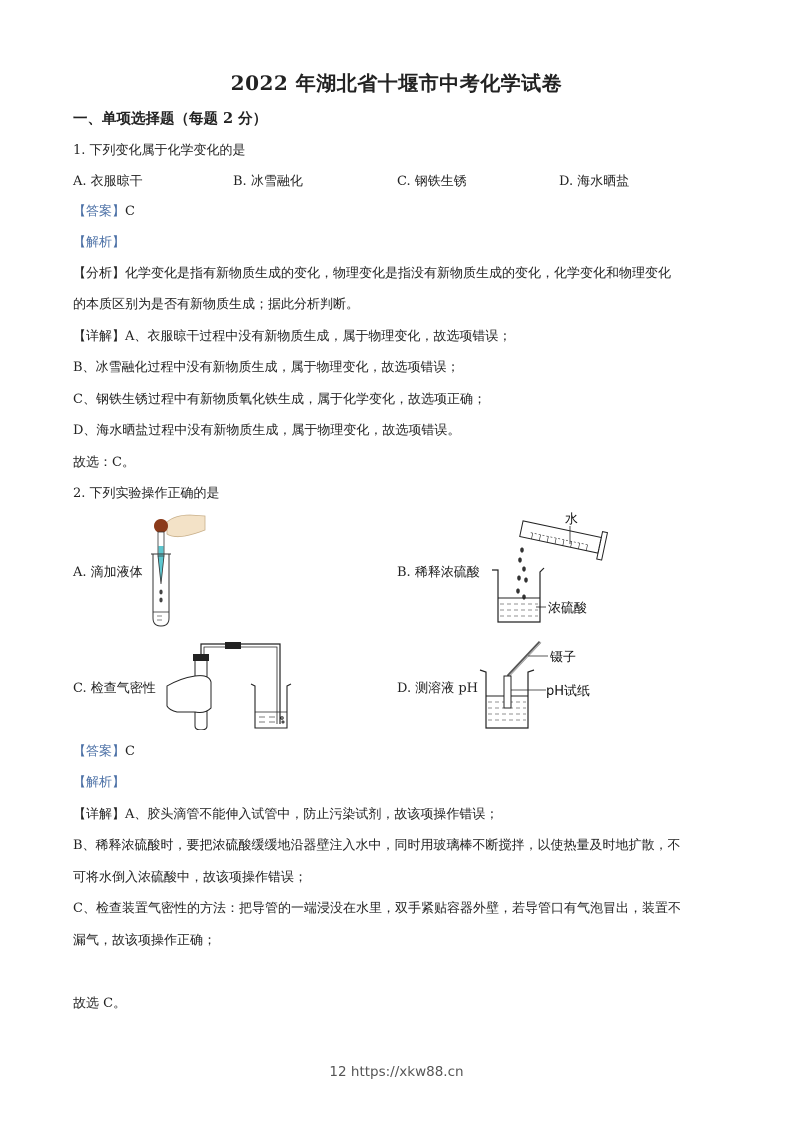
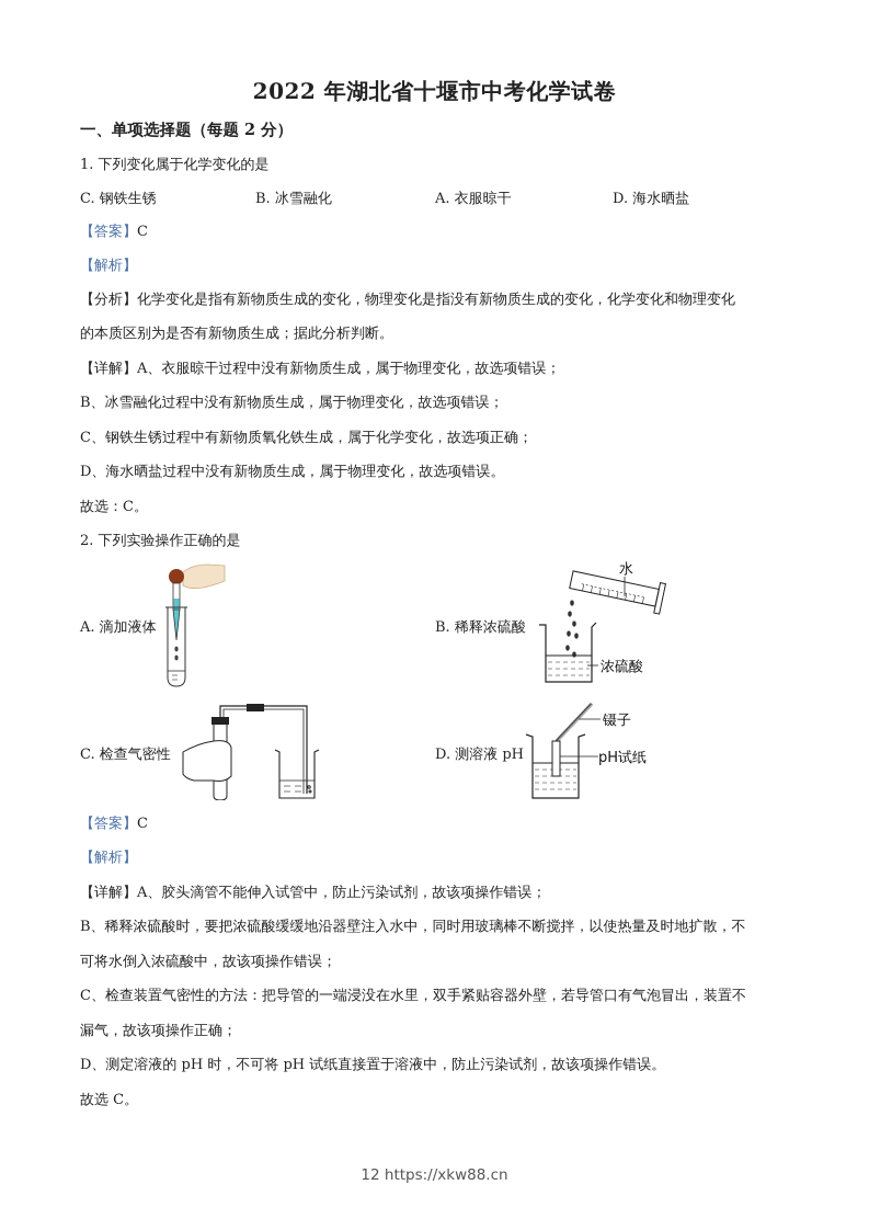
  2022 年湖北省十堰市中考化学试卷
  一、单项选择题（每题 2 分）
  1. 下列变化属于化学变化的是
- A. 衣服晾干
+ C. 钢铁生锈
  B. 冰雪融化
- C. 钢铁生锈
+ A. 衣服晾干
  D. 海水晒盐
  【答案】C
  【解析】
  【分析】化学变化是指有新物质生成的变化，物理变化是指没有新物质生成的变化，化学变化和物理变化
  的本质区别为是否有新物质生成；据此分析判断。
  【详解】A、衣服晾干过程中没有新物质生成，属于物理变化，故选项错误；
  B、冰雪融化过程中没有新物质生成，属于物理变化，故选项错误；
  C、钢铁生锈过程中有新物质氧化铁生成，属于化学变化，故选项正确；
  D、海水晒盐过程中没有新物质生成，属于物理变化，故选项错误。
  故选：C。
  2. 下列实验操作正确的是
  A. 滴加液体
  B. 稀释浓硫酸
  水
  浓硫酸
  C. 检查气密性
  D. 测溶液 pH
  镊子
  pH试纸
  【答案】C
  【解析】
  【详解】A、胶头滴管不能伸入试管中，防止污染试剂，故该项操作错误；
  B、稀释浓硫酸时，要把浓硫酸缓缓地沿器壁注入水中，同时用玻璃棒不断搅拌，以使热量及时地扩散，不
  可将水倒入浓硫酸中，故该项操作错误；
  C、检查装置气密性的方法：把导管的一端浸没在水里，双手紧贴容器外壁，若导管口有气泡冒出，装置不
  漏气，故该项操作正确；
+ D、测定溶液的 pH 时，不可将 pH 试纸直接置于溶液中，防止污染试剂，故该项操作错误。
  故选 C。
  12 https://xkw88.cn
